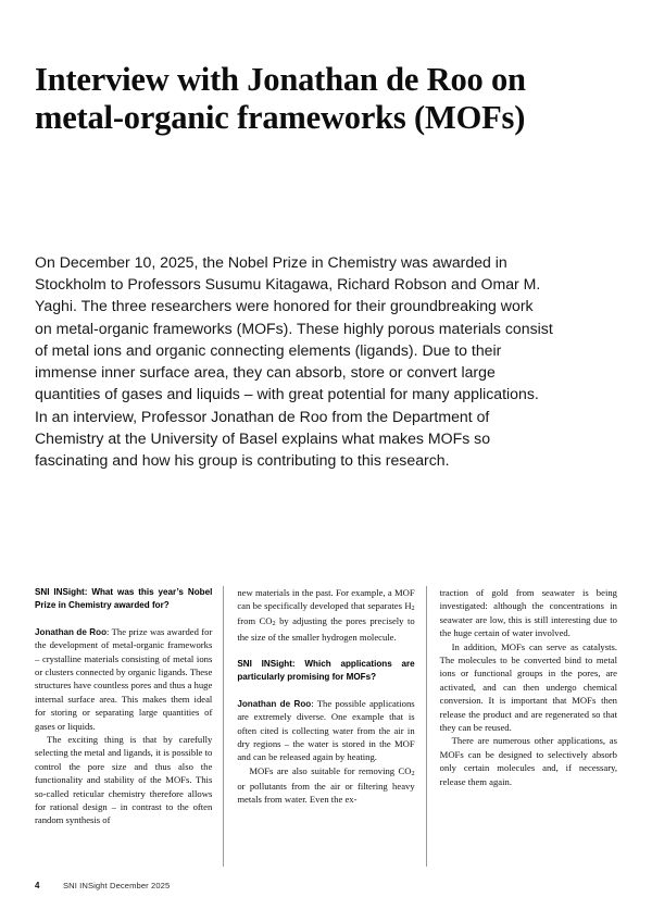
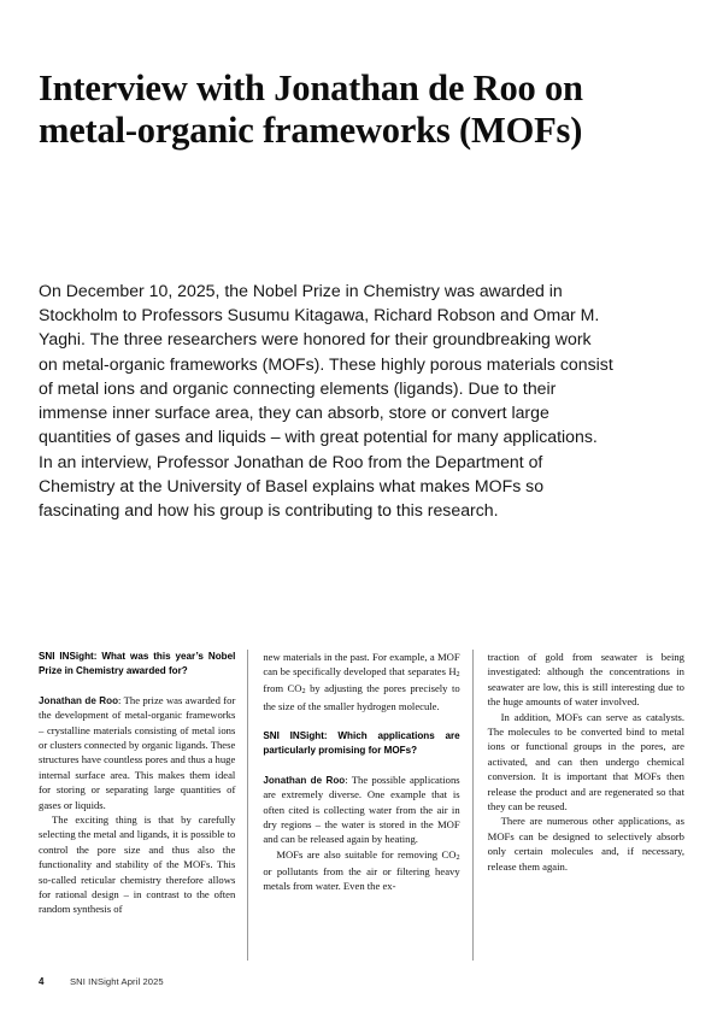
  Interview with Jonathan de Roo on metal-organic frameworks (MOFs)
  On December 10, 2025, the Nobel Prize in Chemistry was awarded in Stockholm to Professors Susumu Kitagawa, Richard Robson and Omar M. Yaghi. The three researchers were honored for their groundbreaking work on metal-organic frameworks (MOFs). These highly porous materials consist of metal ions and organic connecting elements (ligands). Due to their immense inner surface area, they can absorb, store or convert large quantities of gases and liquids – with great potential for many applications. In an interview, Professor Jonathan de Roo from the Department of Chemistry at the University of Basel explains what makes MOFs so fascinating and how his group is contributing to this research.
  SNI INSight: What was this year’s Nobel Prize in Chemistry awarded for?
  Jonathan de Roo: The prize was awarded for the development of metal-organic frameworks – crystalline materials consisting of metal ions or clusters connected by organic ligands. These structures have countless pores and thus a huge internal surface area. This makes them ideal for storing or separating large quantities of gases or liquids.
  The exciting thing is that by carefully selecting the metal and ligands, it is possible to control the pore size and thus also the functionality and stability of the MOFs. This so-called reticular chemistry therefore allows for rational design – in contrast to the often random synthesis of
  new materials in the past. For example, a MOF can be specifically developed that separates H from CO by adjusting the pores precisely to the size of the smaller hydrogen molecule.
  SNI INSight: Which applications are particularly promising for MOFs?
  Jonathan de Roo: The possible applications are extremely diverse. One example that is often cited is collecting water from the air in dry regions – the water is stored in the MOF and can be released again by heating.
  MOFs are also suitable for removing CO or pollutants from the air or filtering heavy metals from water. Even the ex-
- traction of gold from seawater is being investigated: although the concentrations in seawater are low, this is still interesting due to the huge certain of water involved.
+ traction of gold from seawater is being investigated: although the concentrations in seawater are low, this is still interesting due to the huge amounts of water involved.
  In addition, MOFs can serve as catalysts. The molecules to be converted bind to metal ions or functional groups in the pores, are activated, and can then undergo chemical conversion. It is important that MOFs then release the product and are regenerated so that they can be reused.
  There are numerous other applications, as MOFs can be designed to selectively absorb only certain molecules and, if necessary, release them again.
  4
- SNI INSight December 2025
+ SNI INSight April 2025
